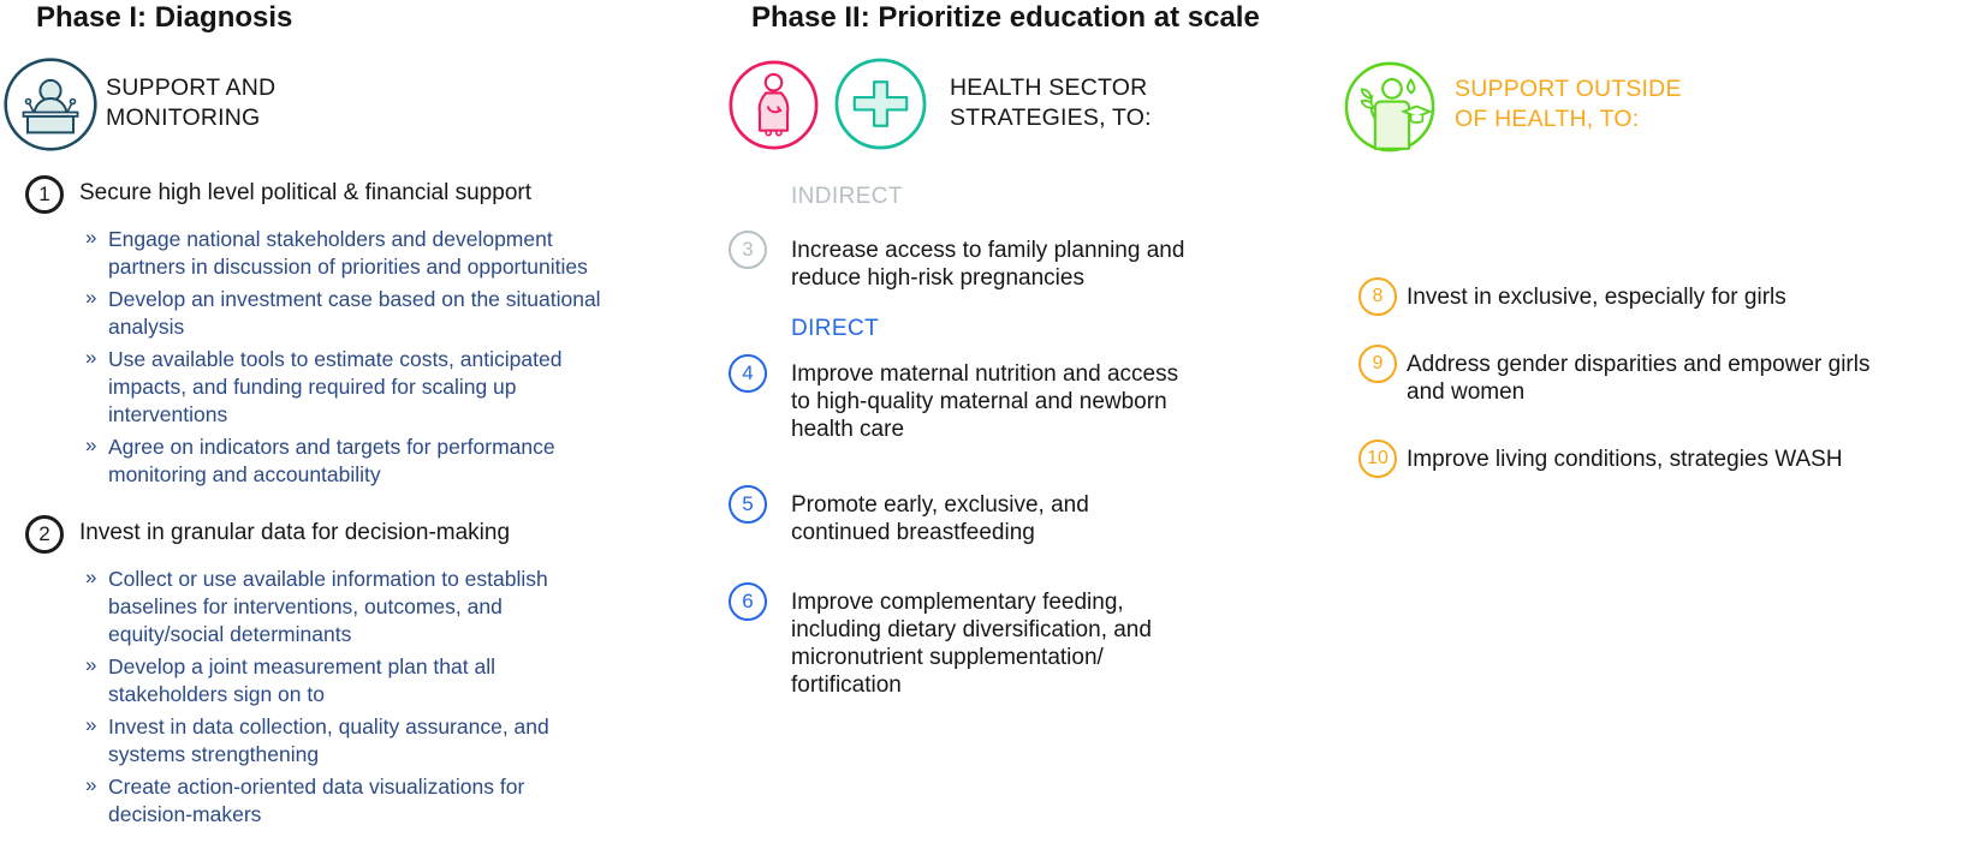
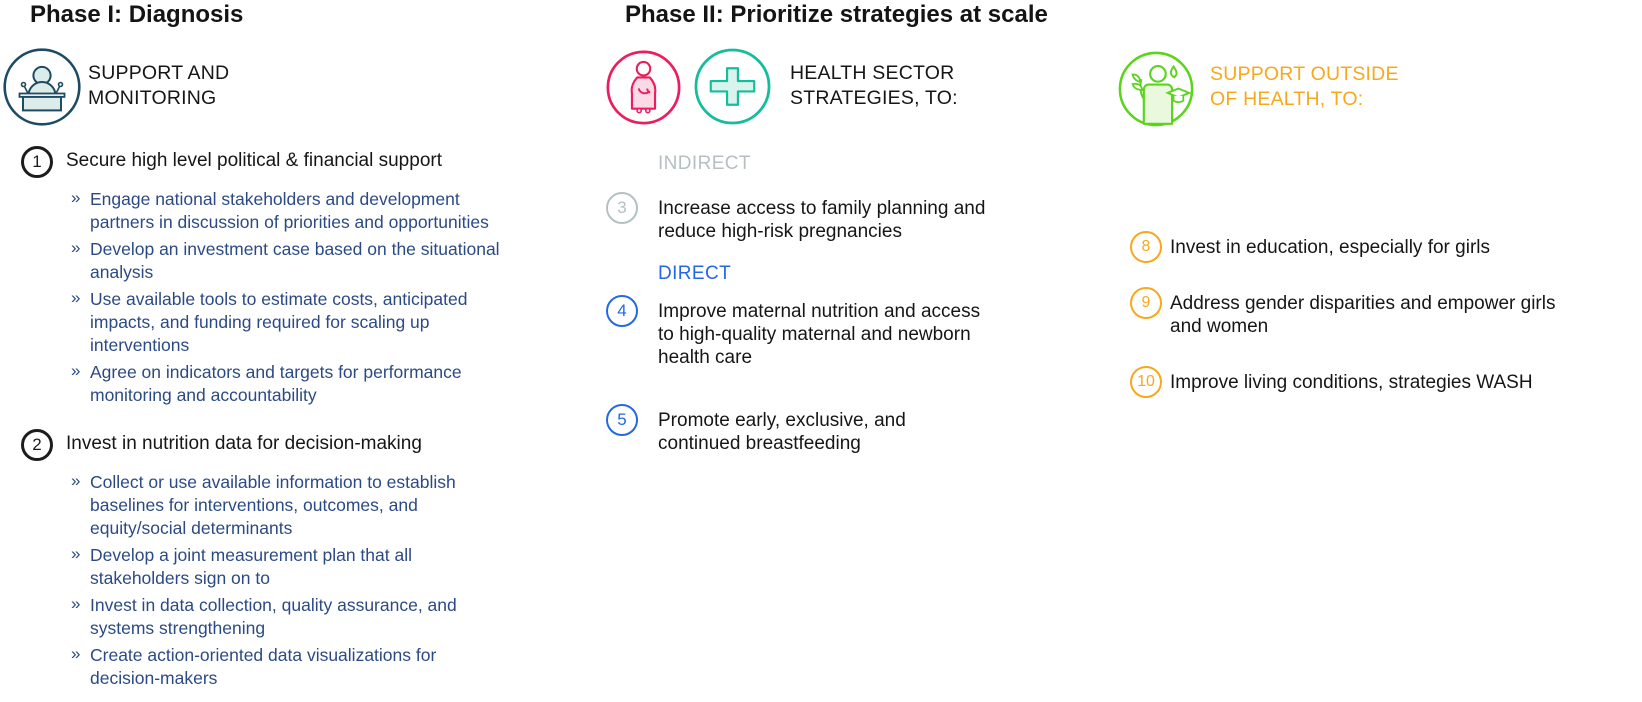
  Phase I: Diagnosis
- Phase II: Prioritize education at scale
+ Phase II: Prioritize strategies at scale
  SUPPORT AND
  MONITORING
  HEALTH SECTOR
  STRATEGIES, TO:
  SUPPORT OUTSIDE
  OF HEALTH, TO:
  1
  Secure high level political & financial support
  »
  Engage national stakeholders and development
  partners in discussion of priorities and opportunities
  »
  Develop an investment case based on the situational
  analysis
  »
  Use available tools to estimate costs, anticipated
  impacts, and funding required for scaling up
  interventions
  »
  Agree on indicators and targets for performance
  monitoring and accountability
  2
- Invest in granular data for decision-making
+ Invest in nutrition data for decision-making
  »
  Collect or use available information to establish
  baselines for interventions, outcomes, and
  equity/social determinants
  »
  Develop a joint measurement plan that all
  stakeholders sign on to
  »
  Invest in data collection, quality assurance, and
  systems strengthening
  »
  Create action-oriented data visualizations for
  decision-makers
  INDIRECT
  3
  Increase access to family planning and
  reduce high-risk pregnancies
  DIRECT
  4
  Improve maternal nutrition and access
  to high-quality maternal and newborn
  health care
  5
  Promote early, exclusive, and
  continued breastfeeding
- 6
- Improve complementary feeding,
- including dietary diversification, and
- micronutrient supplementation/
- fortification
  8
- Invest in exclusive, especially for girls
+ Invest in education, especially for girls
  9
  Address gender disparities and empower girls
  and women
  10
  Improve living conditions, strategies WASH
